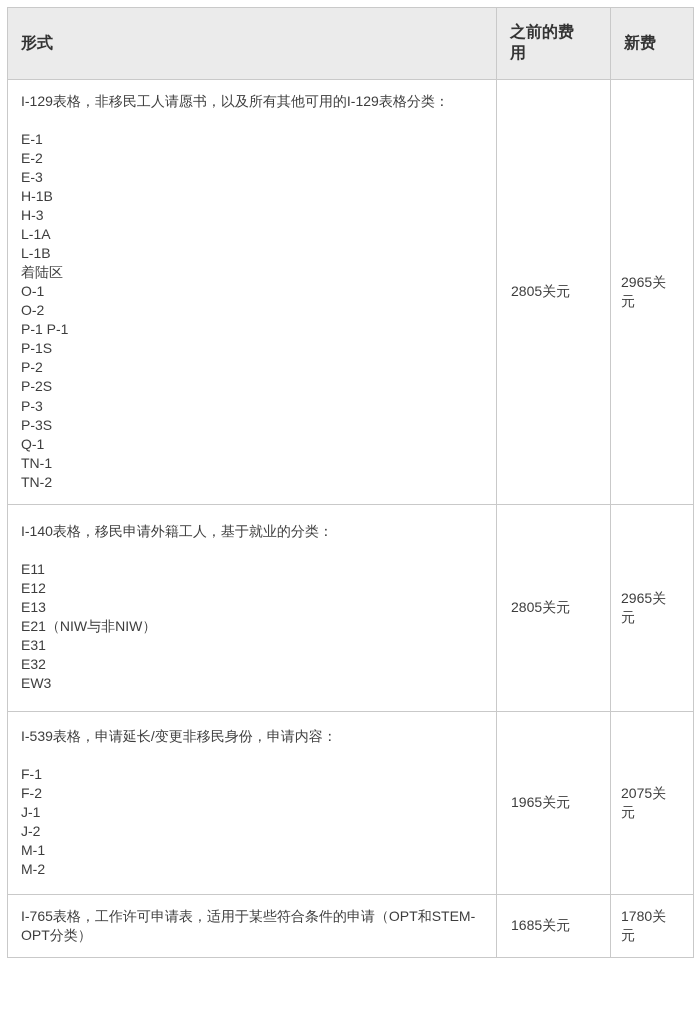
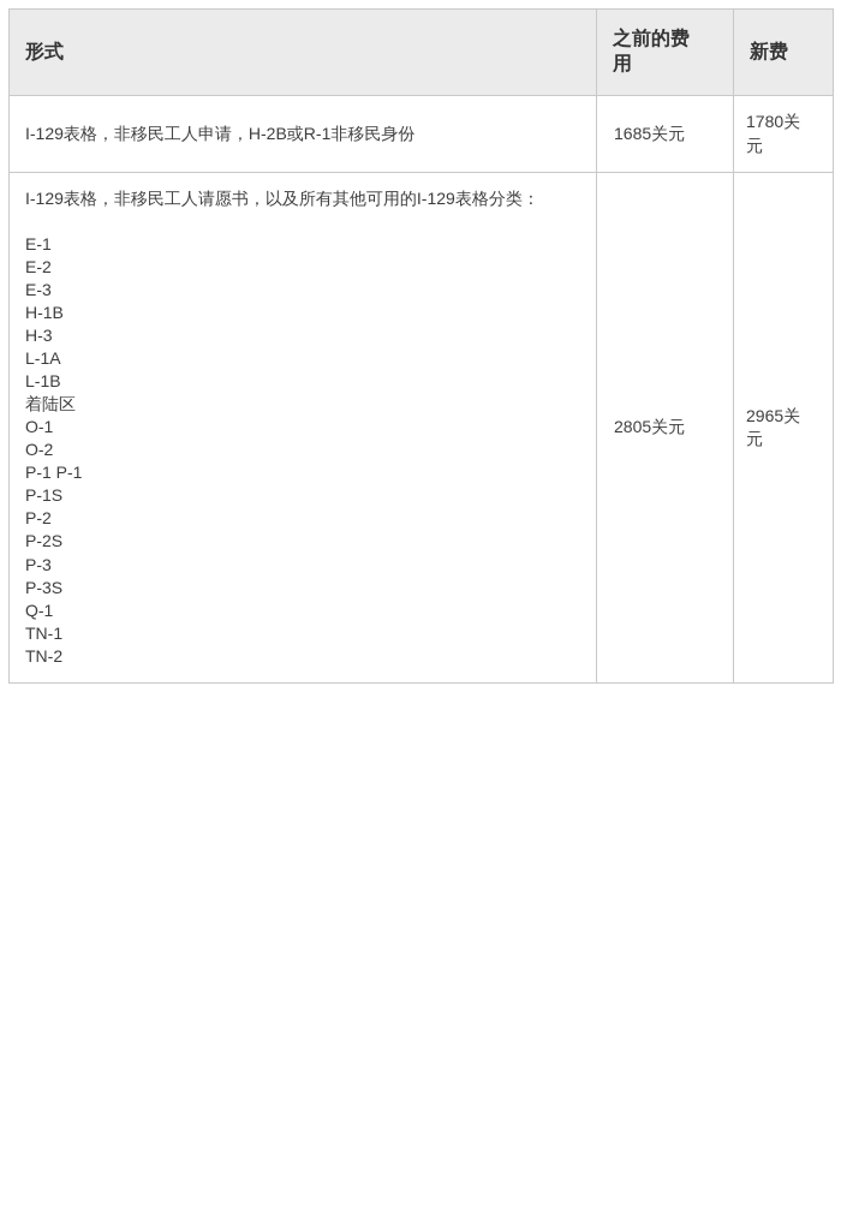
  形式	之前的费用	新费
+ I-129表格，非移民工人申请，H-2B或R-1非移民身份	1685关元	1780关元
  I-129表格，非移民工人请愿书，以及所有其他可用的I-129表格分类： E-1 E-2 E-3 H-1B H-3 L-1A L-1B 着陆区 O-1 O-2 P-1 P-1 P-1S P-2 P-2S P-3 P-3S Q-1 TN-1 TN-2	2805关元	2965关元
- I-140表格，移民申请外籍工人，基于就业的分类： E11 E12 E13 E21（NIW与非NIW） E31 E32 EW3	2805关元	2965关元
- I-539表格，申请延长/变更非移民身份，申请内容： F-1 F-2 J-1 J-2 M-1 M-2	1965关元	2075关元
- I-765表格，工作许可申请表，适用于某些符合条件的申请（OPT和STEM-OPT分类）	1685关元	1780关元
